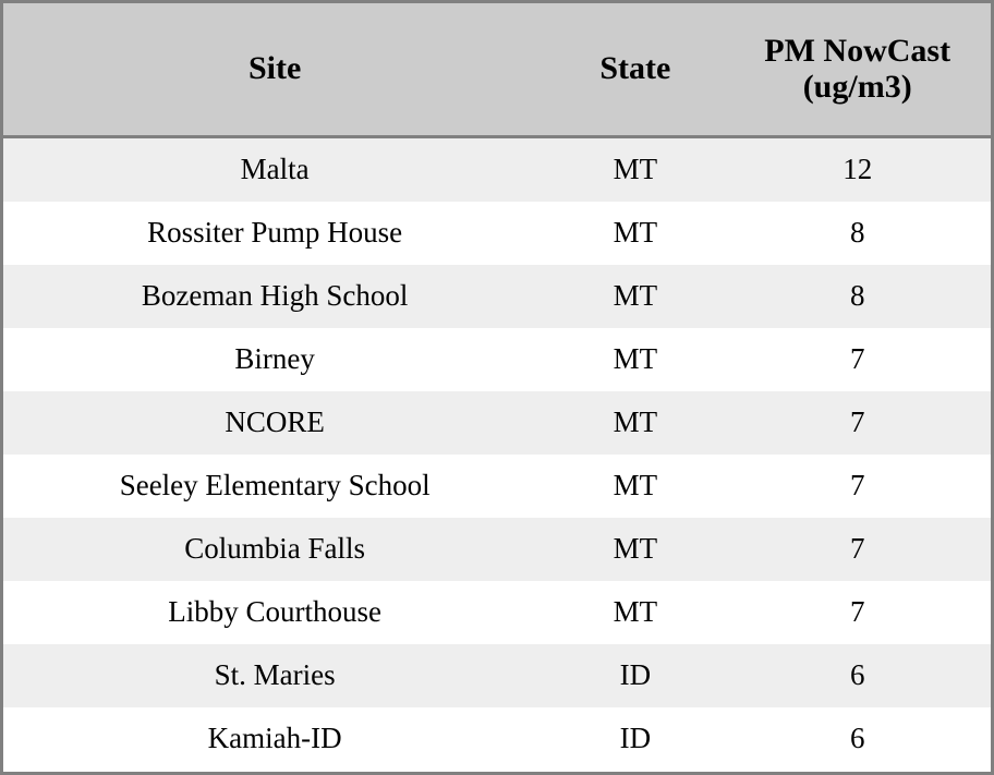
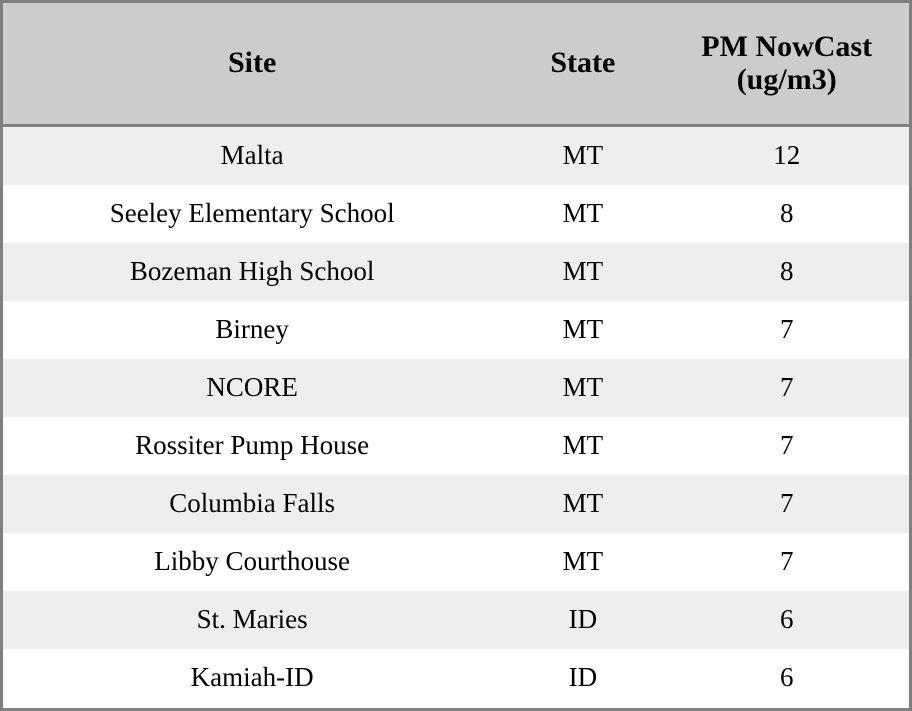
  Site	State	PM NowCast (ug/m3)
  Malta	MT	12
- Rossiter Pump House	MT	8
+ Seeley Elementary School	MT	8
  Bozeman High School	MT	8
  Birney	MT	7
  NCORE	MT	7
- Seeley Elementary School	MT	7
+ Rossiter Pump House	MT	7
  Columbia Falls	MT	7
  Libby Courthouse	MT	7
  St. Maries	ID	6
  Kamiah-ID	ID	6
